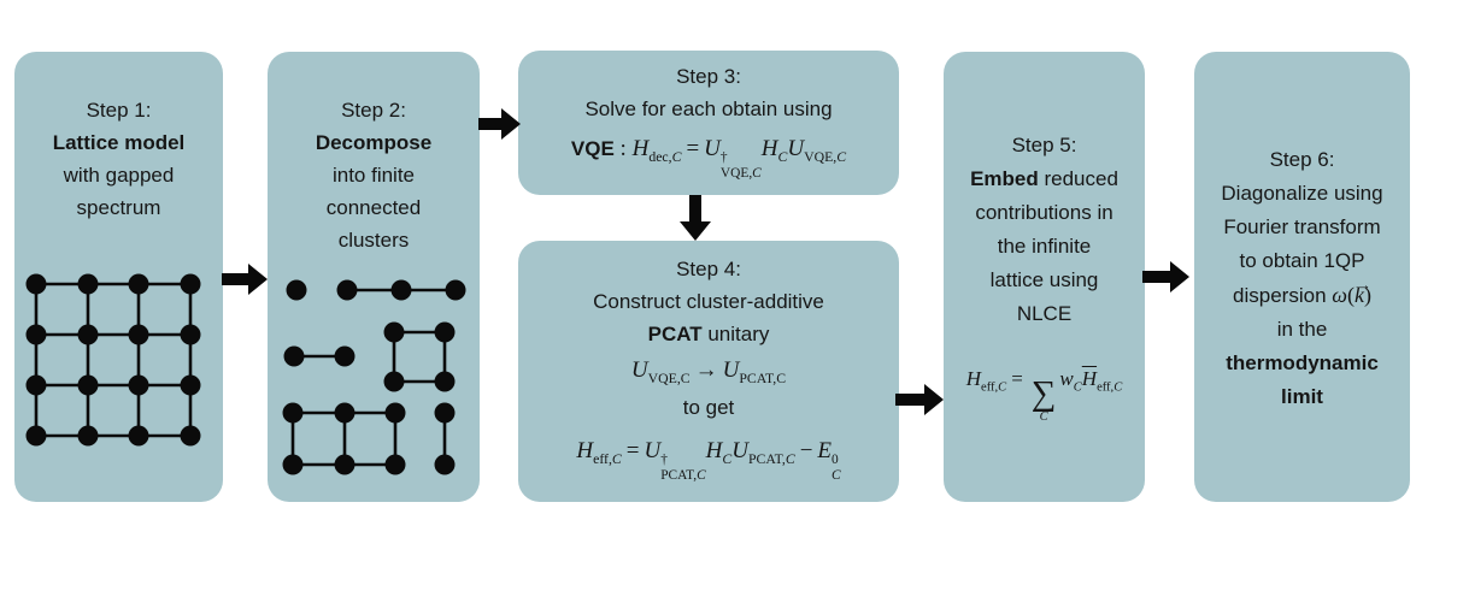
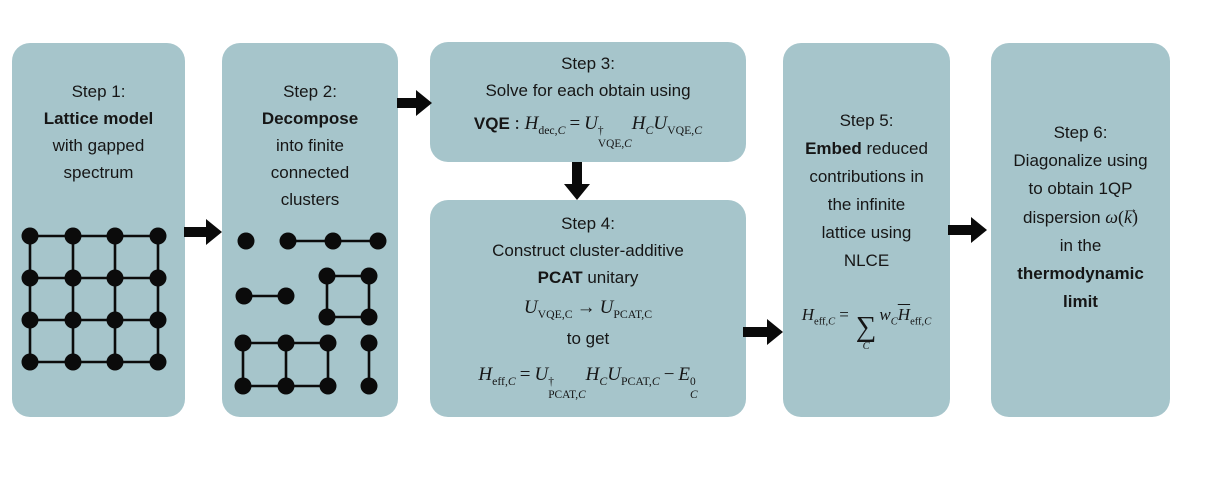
  Step 1:
  Lattice model
  with gapped
  spectrum
  Step 2:
  Decompose
  into finite
  connected
  clusters
  Step 3:
  Solve for each obtain using
  VQE : Hdec,C= U
  †
  VQE,C
  HCUVQE,C
  Step 4:
  Construct cluster-additive
  PCAT unitary
  UVQE,C→ UPCAT,C
  to get
  Heff,C= U
  †
  PCAT,C
  HCUPCAT,C− E
  0
  C
  Step 5:
  Embed reduced
  contributions in
  the infinite
  lattice using
  NLCE
  Heff,C=
  ∑
  C
  wCHeff,C
  Step 6:
  Diagonalize using
- Fourier transform
  to obtain 1QP
  dispersion ω(
  →
  k)
  in the
  thermodynamic
  limit
